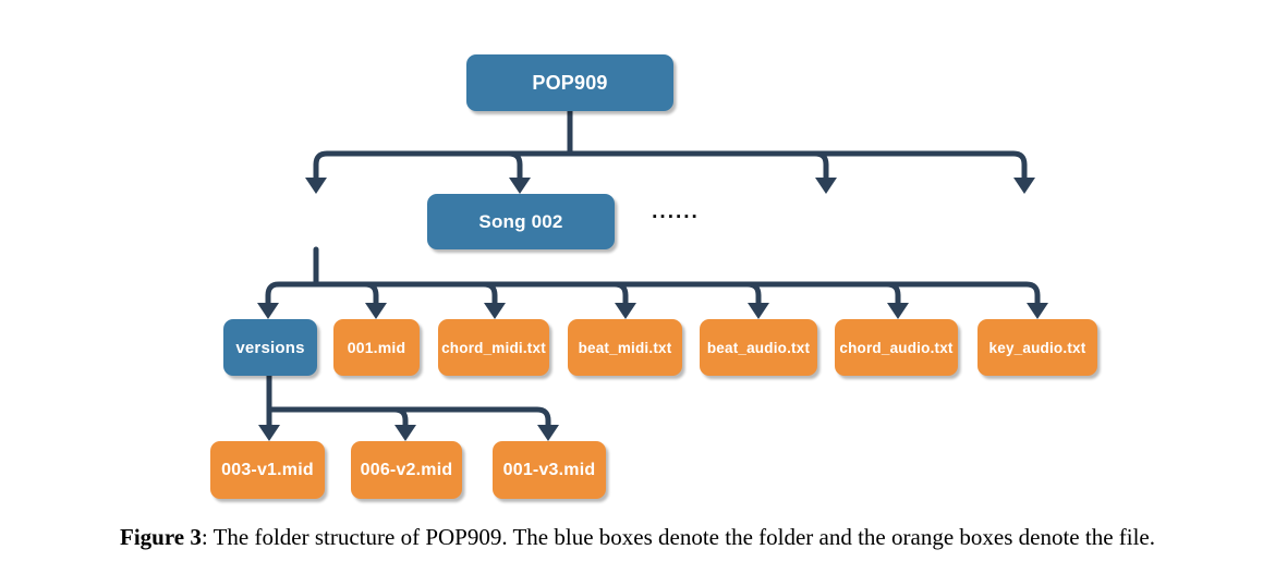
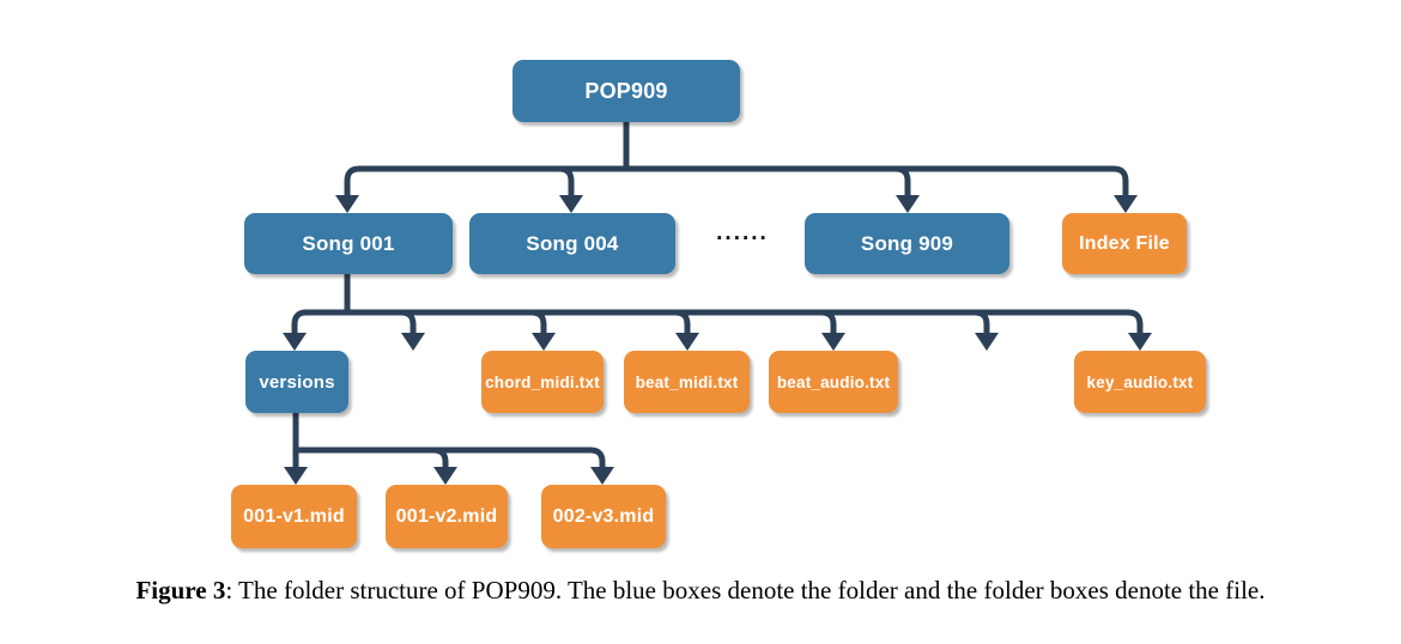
  POP909
+ Song 001
- Song 002
+ Song 004
  ......
+ Song 909
+ Index File
  versions
- 001.mid
  chord_midi.txt
  beat_midi.txt
  beat_audio.txt
- chord_audio.txt
  key_audio.txt
- 003-v1.mid
+ 001-v1.mid
- 006-v2.mid
+ 001-v2.mid
- 001-v3.mid
+ 002-v3.mid
- Figure 3: The folder structure of POP909. The blue boxes denote the folder and the orange boxes denote the file.
+ Figure 3: The folder structure of POP909. The blue boxes denote the folder and the folder boxes denote the file.
